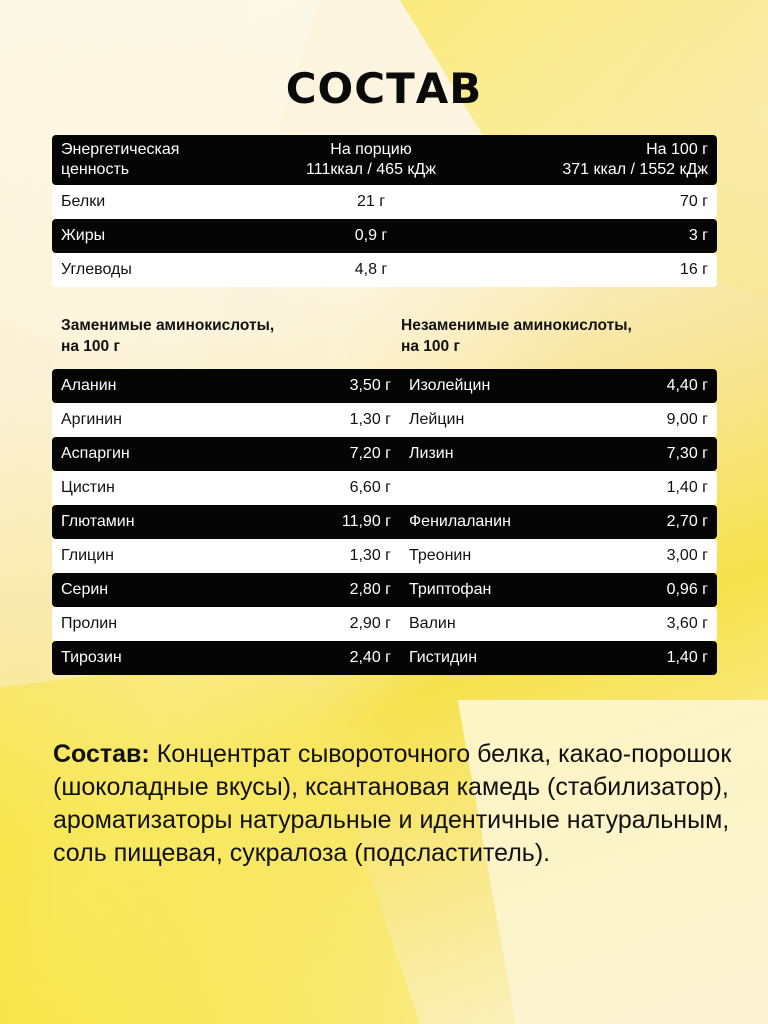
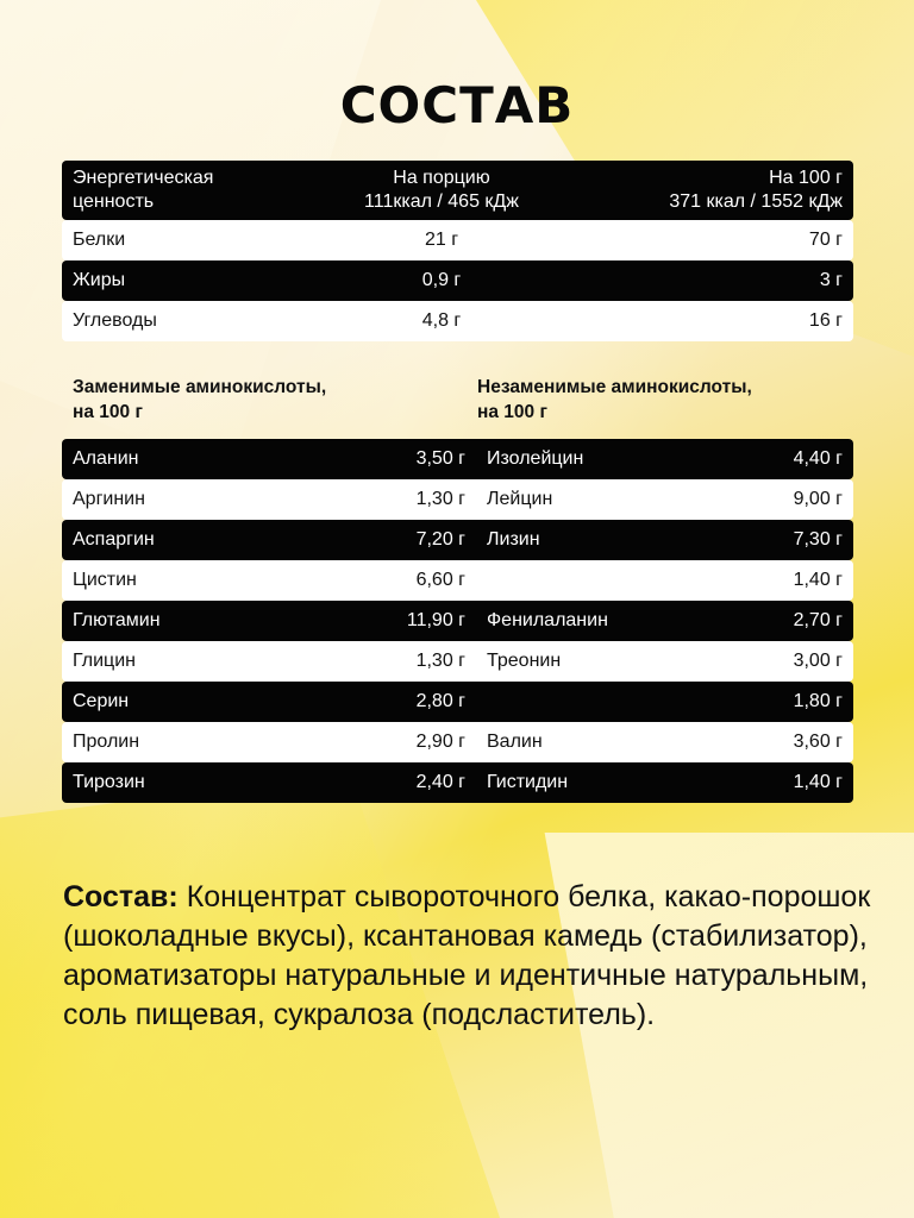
  СОСТАВ
  Энергетическая
  ценность
  На порцию
  111ккал / 465 кДж
  На 100 г
  371 ккал / 1552 кДж
  Белки
  21 г
  70 г
  Жиры
  0,9 г
  3 г
  Углеводы
  4,8 г
  16 г
  Заменимые аминокислоты,
  на 100 г
  Незаменимые аминокислоты,
  на 100 г
  Аланин
  3,50 г
  Изолейцин
  4,40 г
  Аргинин
  1,30 г
  Лейцин
  9,00 г
  Аспаргин
  7,20 г
  Лизин
  7,30 г
  Цистин
  6,60 г
  1,40 г
  Глютамин
  11,90 г
  Фенилаланин
  2,70 г
  Глицин
  1,30 г
  Треонин
  3,00 г
  Серин
  2,80 г
- Триптофан
- 0,96 г
+ 1,80 г
  Пролин
  2,90 г
  Валин
  3,60 г
  Тирозин
  2,40 г
  Гистидин
  1,40 г
  Состав: Концентрат сывороточного белка, какао-порошок (шоколадные вкусы), ксантановая камедь (стабилизатор), ароматизаторы натуральные и идентичные натуральным, соль пищевая, сукралоза (подсластитель).
